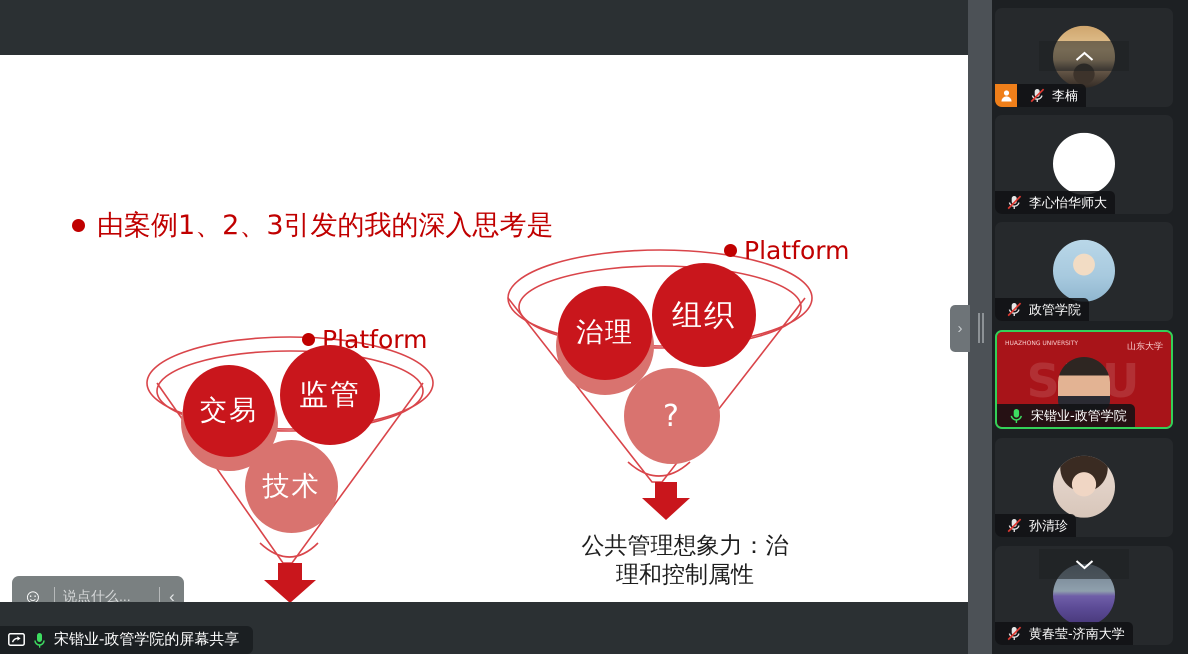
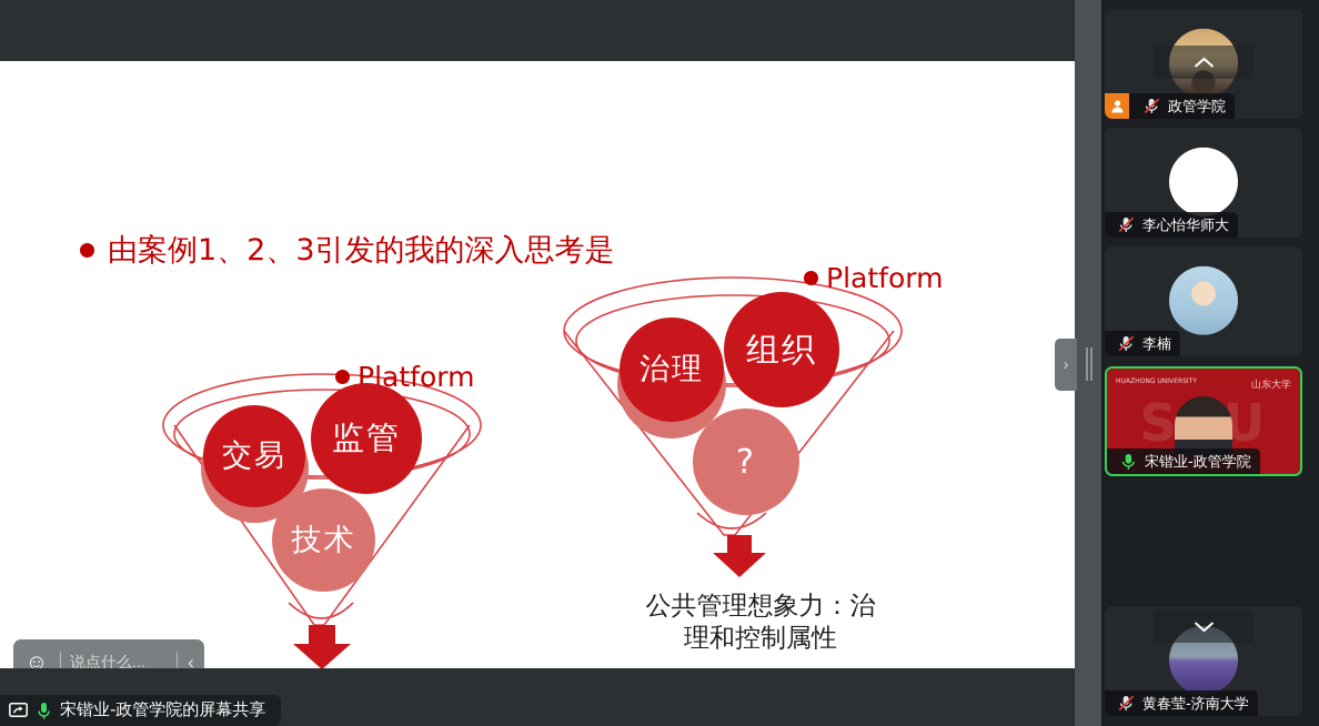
  由案例1、2、3引发的我的深入思考是
  Platform
  交易
  监管
  技术
  Platform
  治理
  组织
  ?
  公共管理想象力：治
  理和控制属性
  ☺
  说点什么...
  ‹
  宋锴业-政管学院的屏幕共享
  ›
- 李楠
+ 政管学院
  李心怡华师大
- 政管学院
+ 李楠
  山东大学
  宋锴业-政管学院
- 孙清珍
  黄春莹-济南大学
